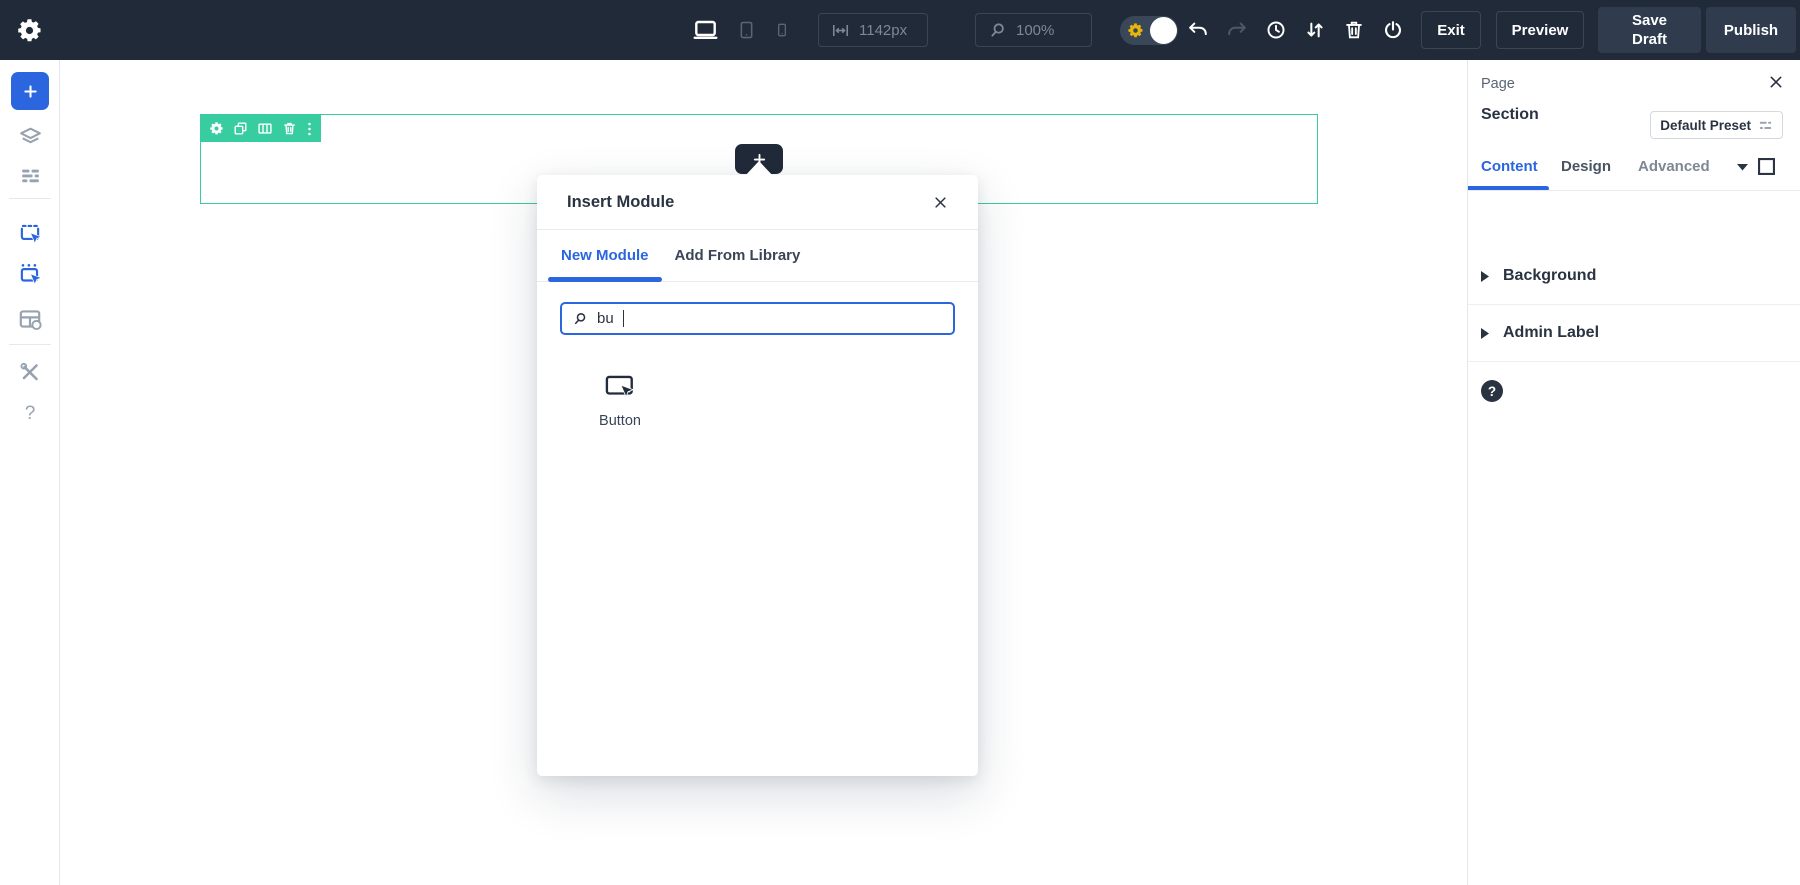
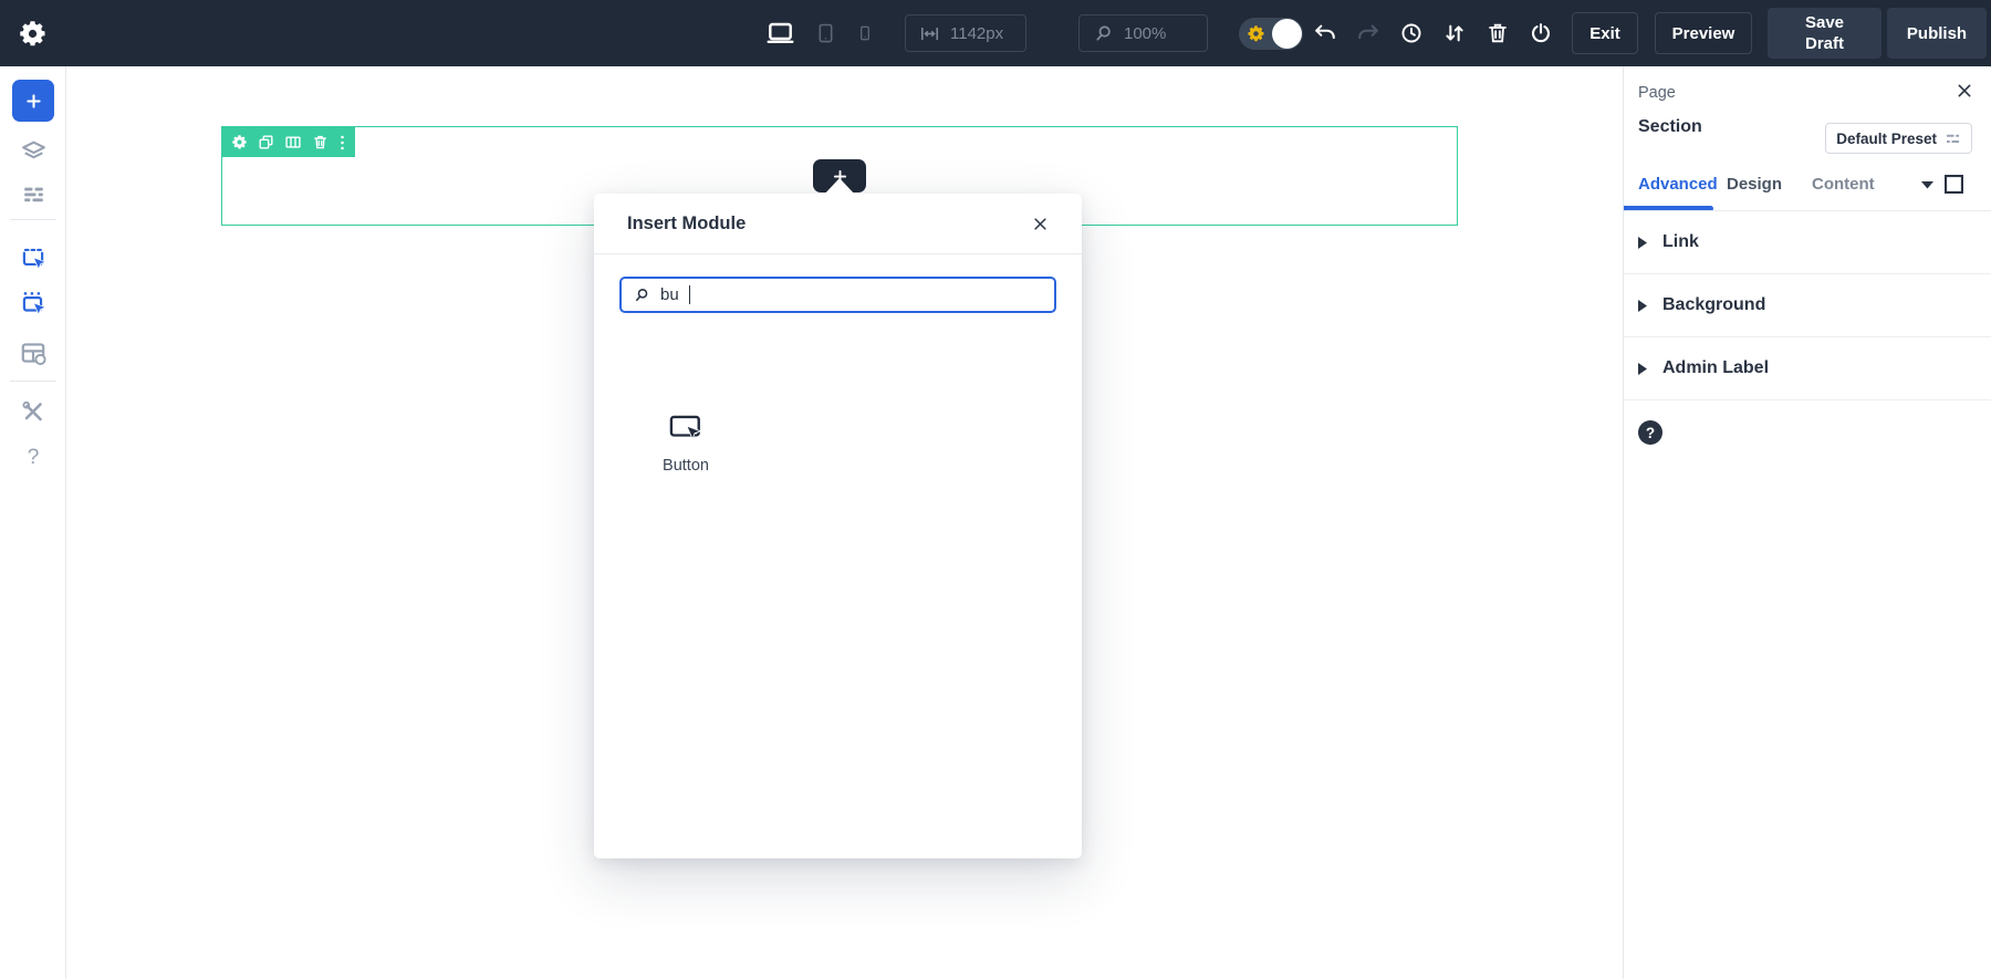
  1142px
  100%
  Exit
  Preview
  Save Draft
  Publish
  ?
  Insert Module
- New Module
- Add From Library
  bu
  Button
  Page
  Section
  Default Preset
- Content
+ Advanced
  Design
- Advanced
+ Content
+ Link
  Background
  Admin Label
  ?
